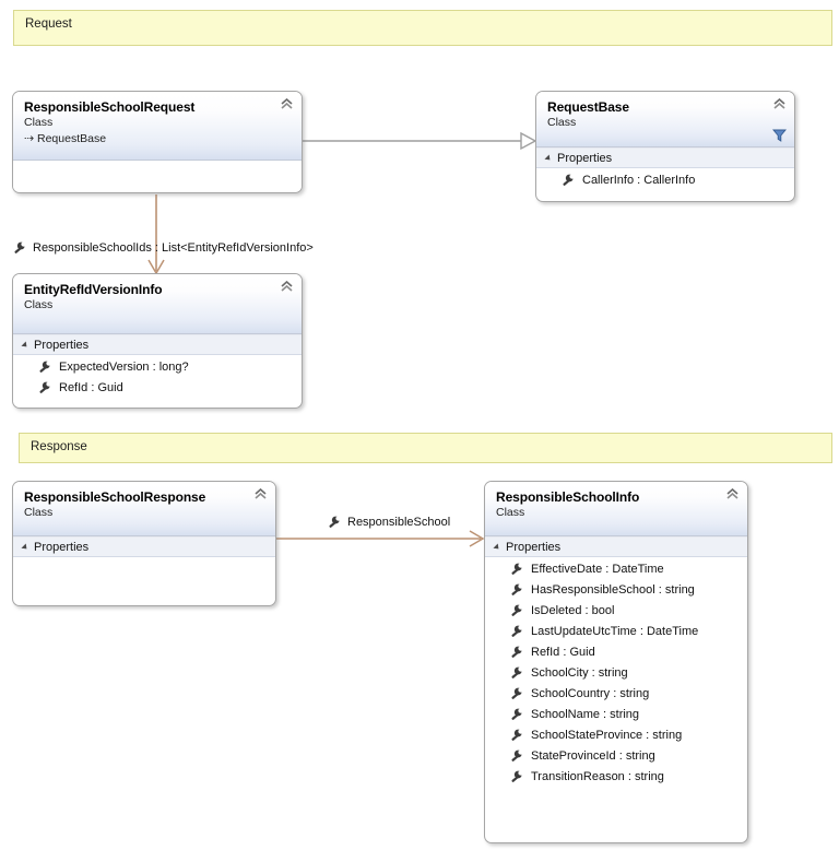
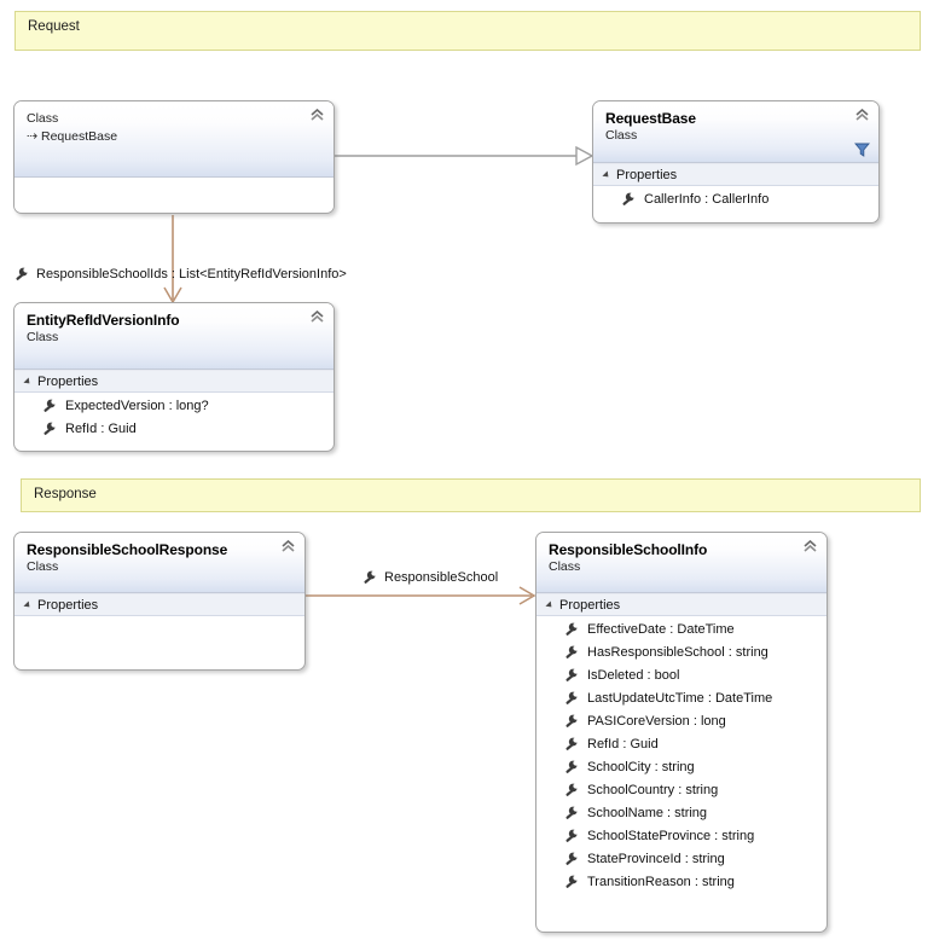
  Request
  Response
- ResponsibleSchoolRequest
  Class
  ⇢ RequestBase
  RequestBase
  Class
  Properties
  CallerInfo : CallerInfo
  EntityRefIdVersionInfo
  Class
  Properties
  ExpectedVersion : long?
  RefId : Guid
  ResponsibleSchoolIds : List<EntityRefIdVersionInfo>
  ResponsibleSchoolResponse
  Class
  Properties
  ResponsibleSchool
  ResponsibleSchoolInfo
  Class
  Properties
  EffectiveDate : DateTime
  HasResponsibleSchool : string
  IsDeleted : bool
  LastUpdateUtcTime : DateTime
+ PASICoreVersion : long
  RefId : Guid
  SchoolCity : string
  SchoolCountry : string
  SchoolName : string
  SchoolStateProvince : string
  StateProvinceId : string
  TransitionReason : string
